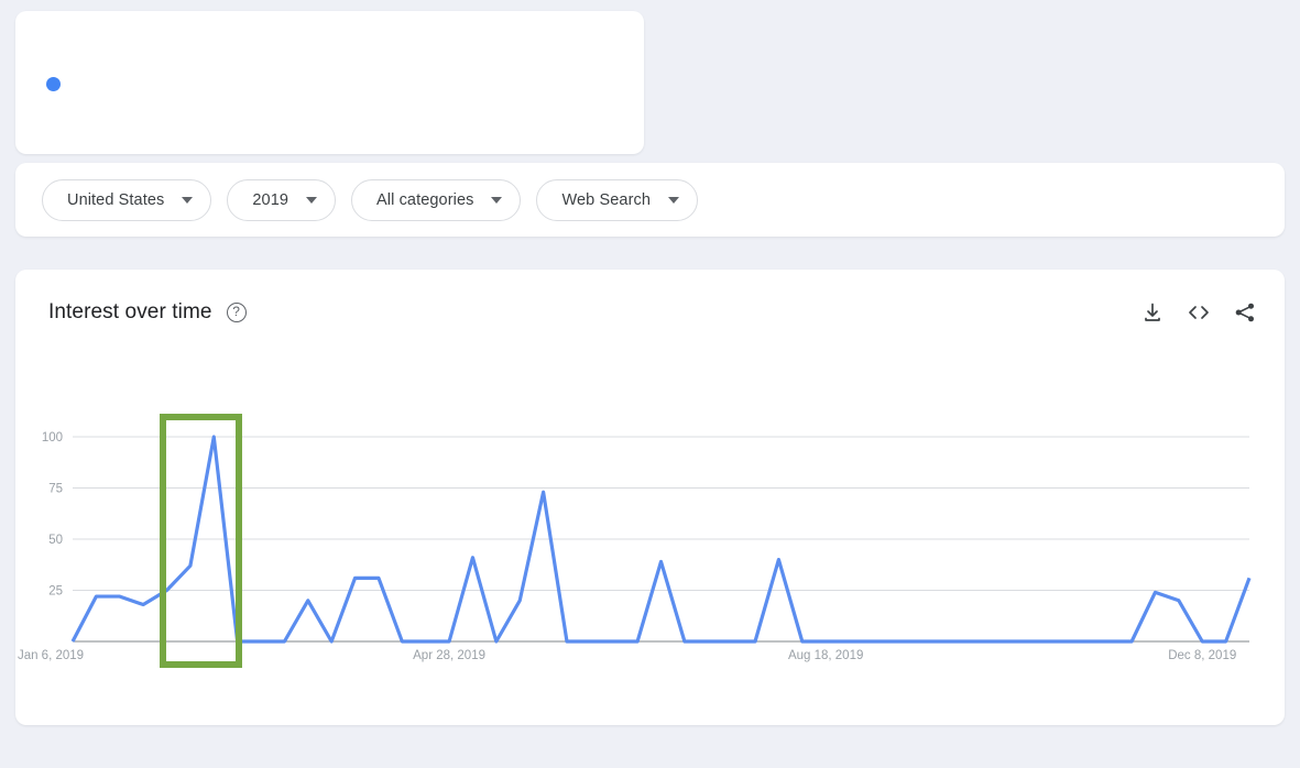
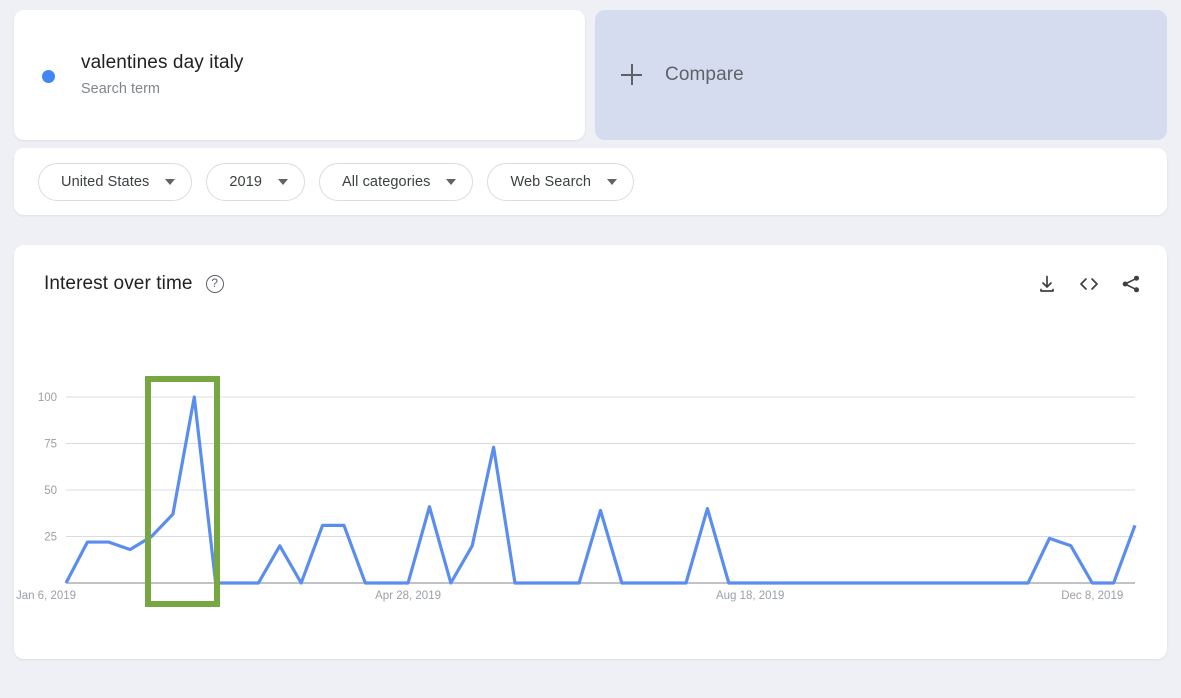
+ valentines day italy
+ Search term
+ Compare
  United States
  2019
  All categories
  Web Search
  Interest over time
  ?
  25
  50
  75
  100
  Jan 6, 2019
  Apr 28, 2019
  Aug 18, 2019
  Dec 8, 2019
